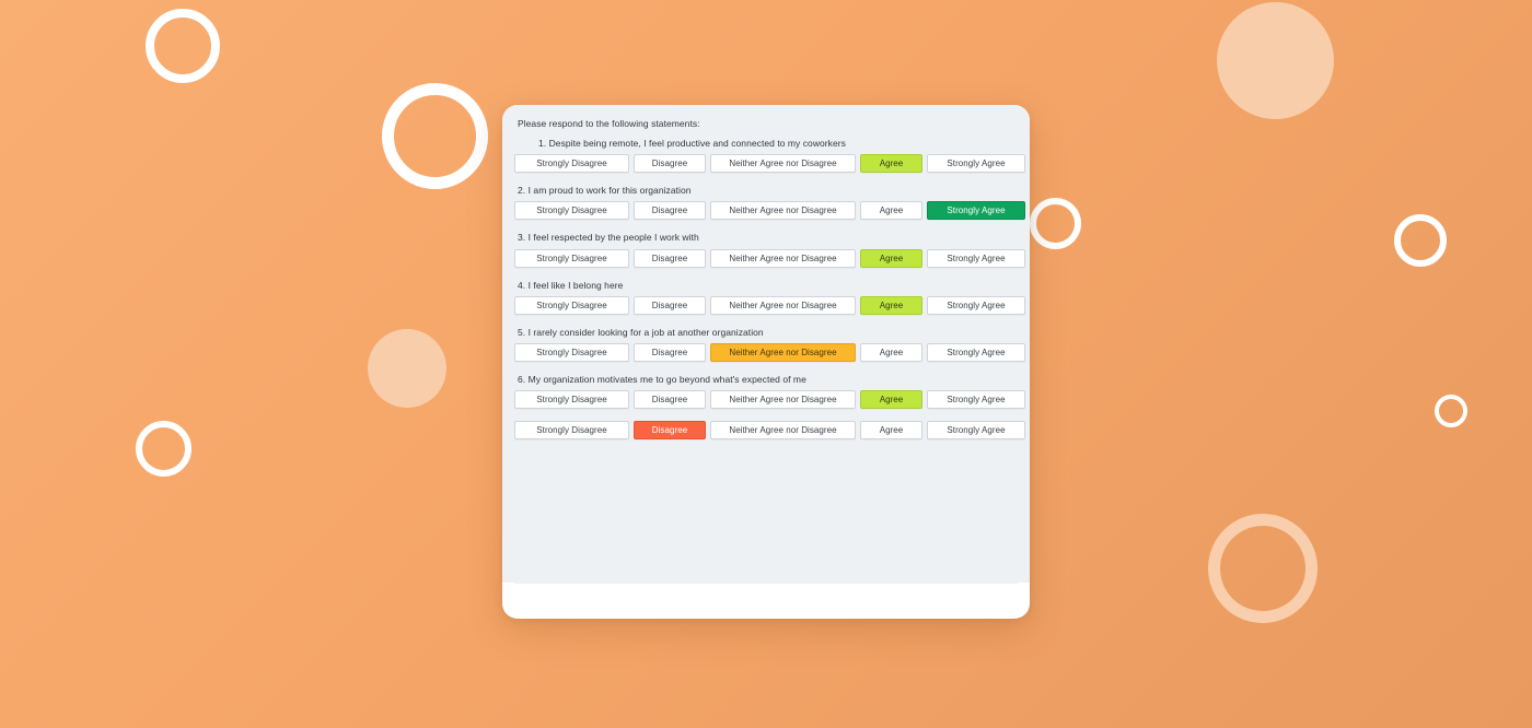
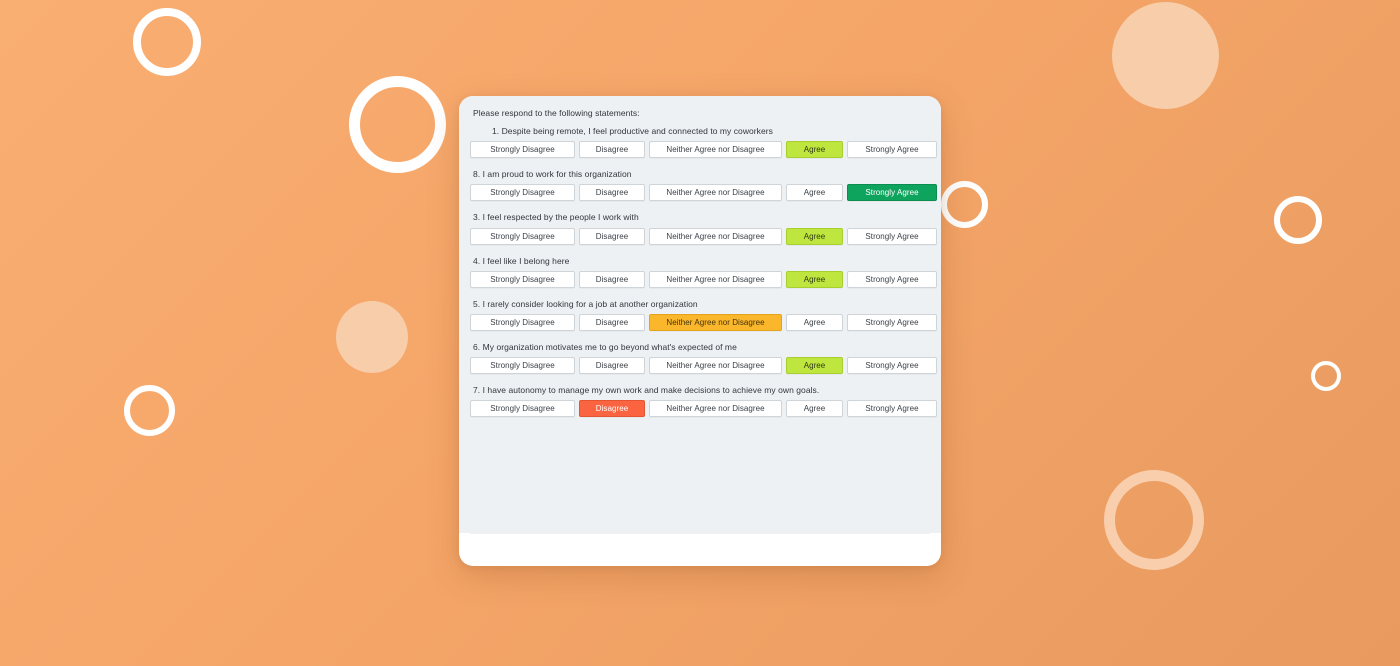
  Please respond to the following statements:
  1. Despite being remote, I feel productive and connected to my coworkers
  Strongly Disagree
  Disagree
  Neither Agree nor Disagree
  Agree
  Strongly Agree
- 2. I am proud to work for this organization
+ 8. I am proud to work for this organization
  Strongly Disagree
  Disagree
  Neither Agree nor Disagree
  Agree
  Strongly Agree
  3. I feel respected by the people I work with
  Strongly Disagree
  Disagree
  Neither Agree nor Disagree
  Agree
  Strongly Agree
  4. I feel like I belong here
  Strongly Disagree
  Disagree
  Neither Agree nor Disagree
  Agree
  Strongly Agree
  5. I rarely consider looking for a job at another organization
  Strongly Disagree
  Disagree
  Neither Agree nor Disagree
  Agree
  Strongly Agree
  6. My organization motivates me to go beyond what's expected of me
  Strongly Disagree
  Disagree
  Neither Agree nor Disagree
  Agree
  Strongly Agree
+ 7. I have autonomy to manage my own work and make decisions to achieve my own goals.
  Strongly Disagree
  Disagree
  Neither Agree nor Disagree
  Agree
  Strongly Agree
